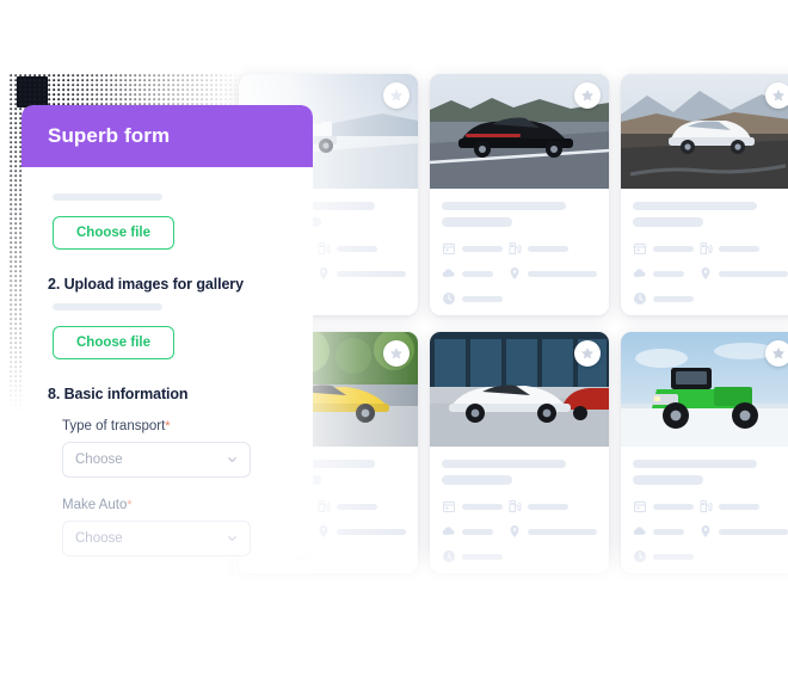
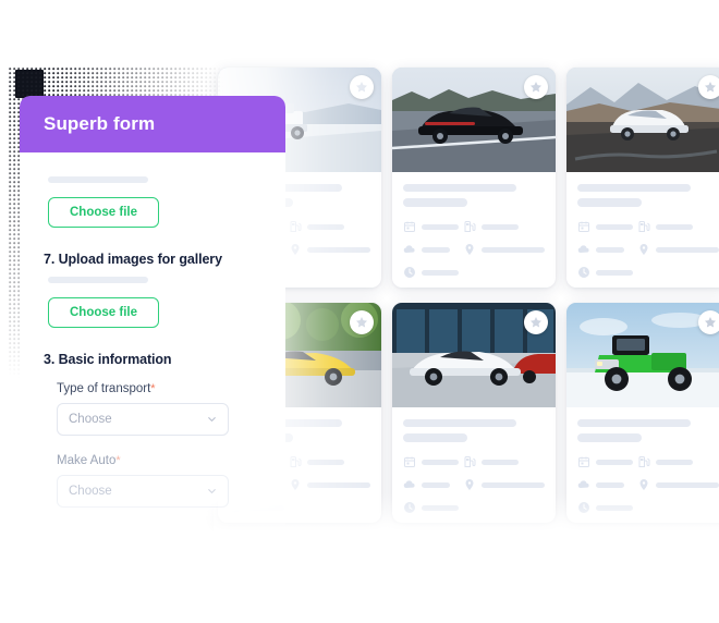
  Superb form
  Choose file
- 2. Upload images for gallery
+ 7. Upload images for gallery
  Choose file
- 8. Basic information
+ 3. Basic information
  Type of transport*
  Choose
  Make Auto*
  Choose
